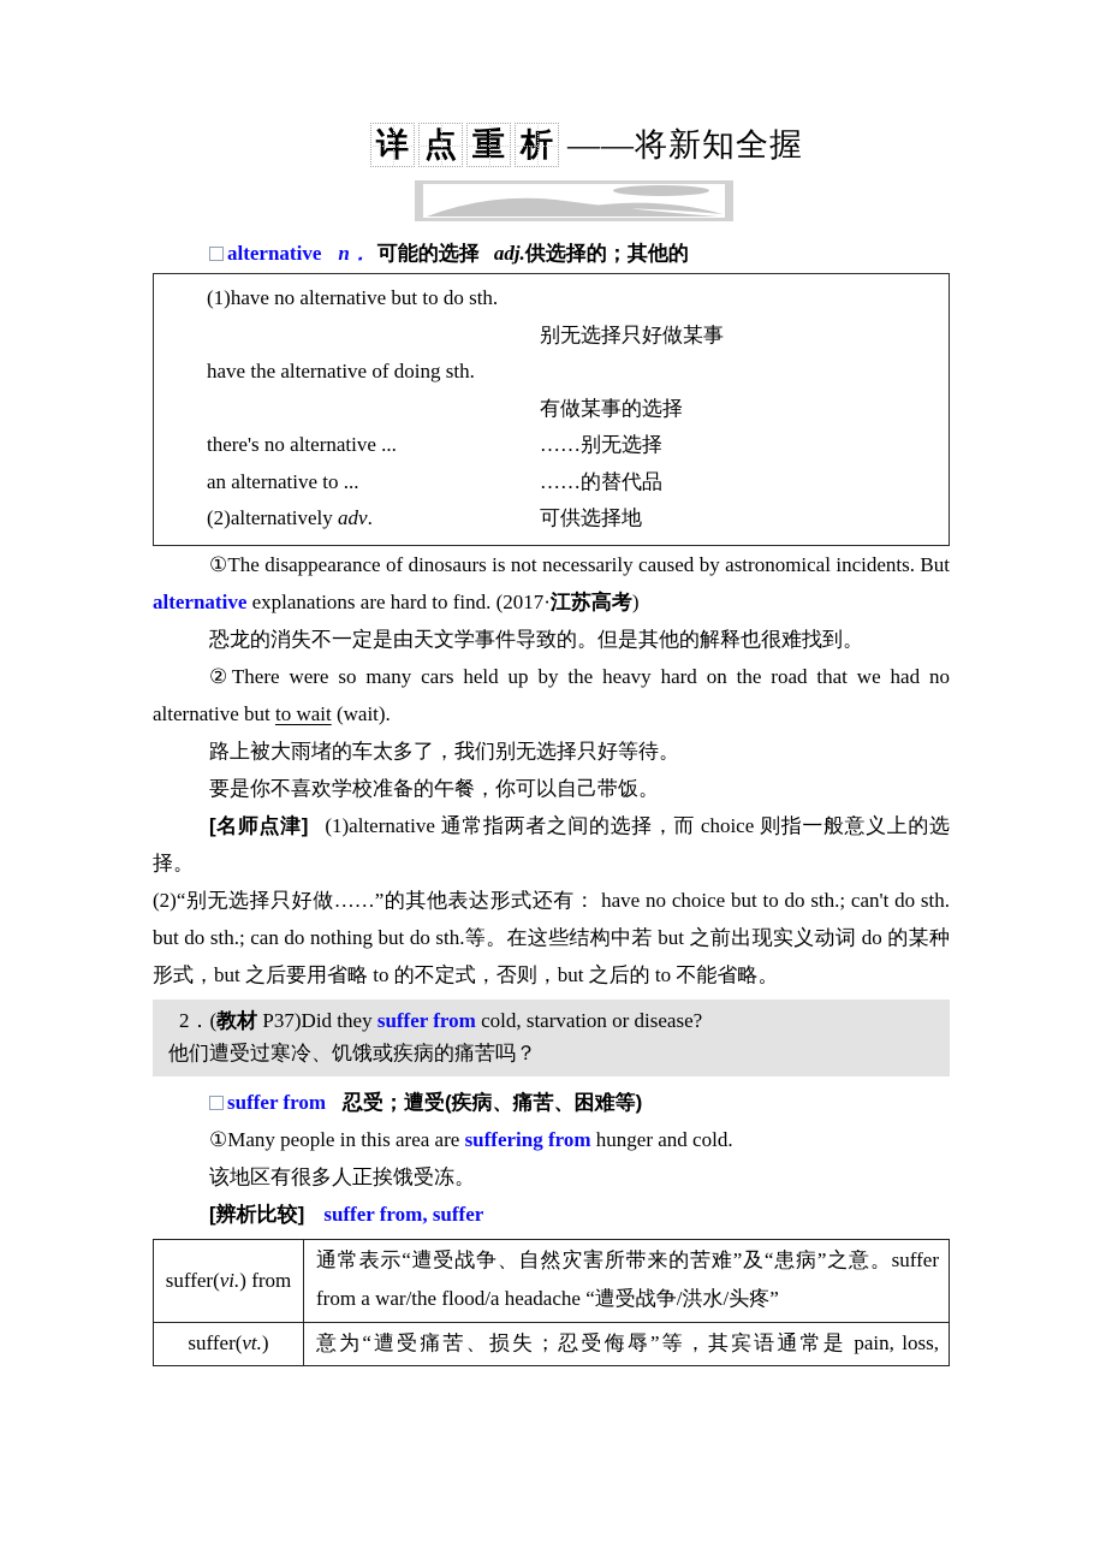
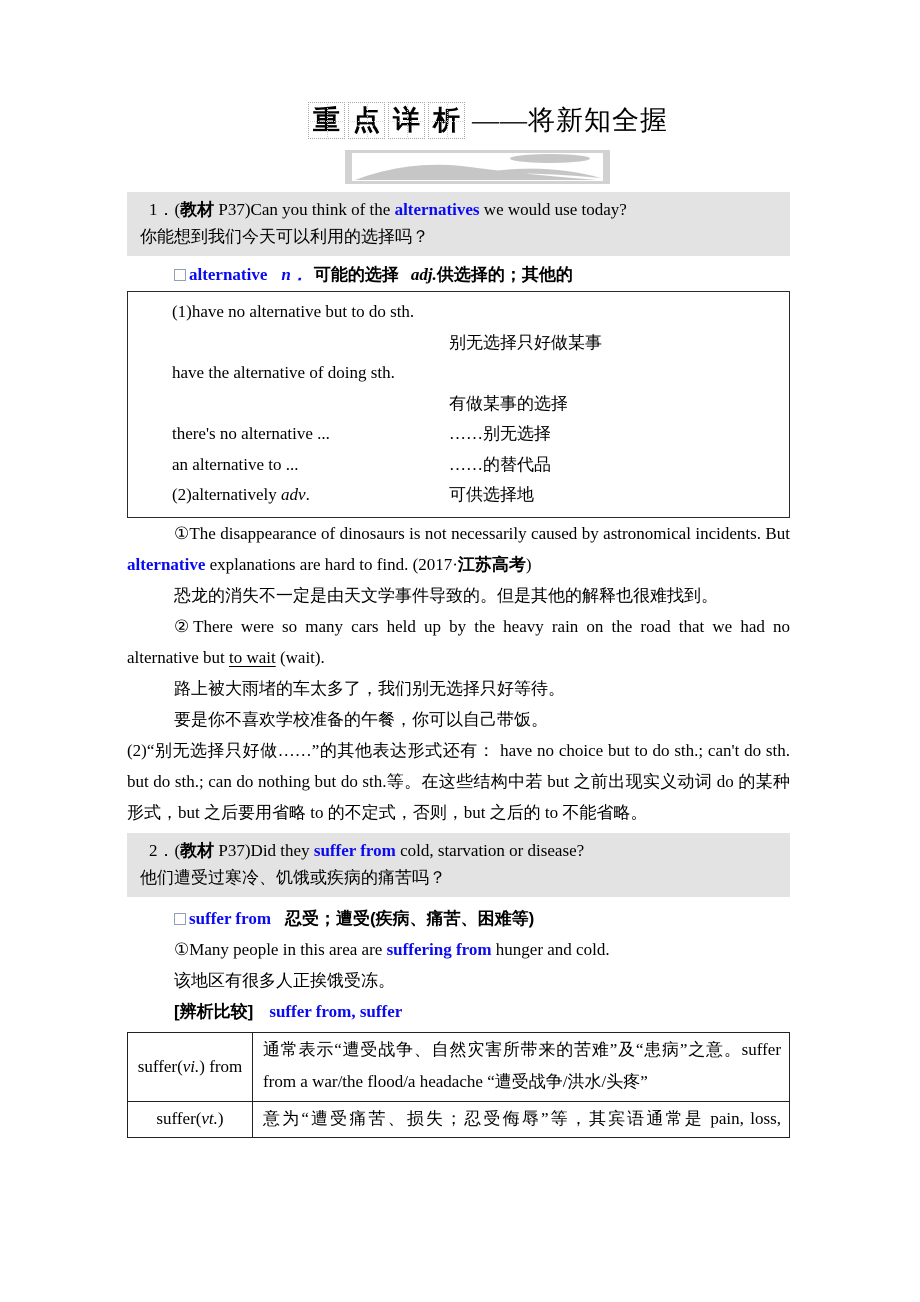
- 详
+ 重
  点
- 重
+ 详
  析
  ——将新知全握
+ 1．(教材 P37)Can you think of the alternatives we would use today?
+ 你能想到我们今天可以利用的选择吗？
  alternative n． 可能的选择 adj.供选择的；其他的
  (1)have no alternative but to do sth.
  别无选择只好做某事
  have the alternative of doing sth.
  有做某事的选择
  there's no alternative ...
  ……别无选择
  an alternative to ...
  ……的替代品
  (2)alternatively adv.
  可供选择地
  ①The disappearance of dinosaurs is not necessarily caused by astronomical incidents. But alternative explanations are hard to find. (2017·江苏高考)
  恐龙的消失不一定是由天文学事件导致的。但是其他的解释也很难找到。
- ②There were so many cars held up by the heavy hard on the road that we had no alternative but to wait (wait).
+ ②There were so many cars held up by the heavy rain on the road that we had no alternative but to wait (wait).
  路上被大雨堵的车太多了，我们别无选择只好等待。
  要是你不喜欢学校准备的午餐，你可以自己带饭。
- [名师点津] (1)alternative 通常指两者之间的选择，而 choice 则指一般意义上的选择。
  (2)“别无选择只好做……”的其他表达形式还有： have no choice but to do sth.; can't do sth. but do sth.; can do nothing but do sth.等。在这些结构中若 but 之前出现实义动词 do 的某种形式，but 之后要用省略 to 的不定式，否则，but 之后的 to 不能省略。
  2．(教材 P37)Did they suffer from cold, starvation or disease?
  他们遭受过寒冷、饥饿或疾病的痛苦吗？
  suffer from 忍受；遭受(疾病、痛苦、困难等)
  ①Many people in this area are suffering from hunger and cold.
  该地区有很多人正挨饿受冻。
  [辨析比较] suffer from, suffer
  suffer(vi.) from	通常表示“遭受战争、自然灾害所带来的苦难”及“患病”之意。suffer from a war/the flood/a headache “遭受战争/洪水/头疼”
  suffer(vt.)	意为“遭受痛苦、损失；忍受侮辱”等，其宾语通常是 pain, loss,
